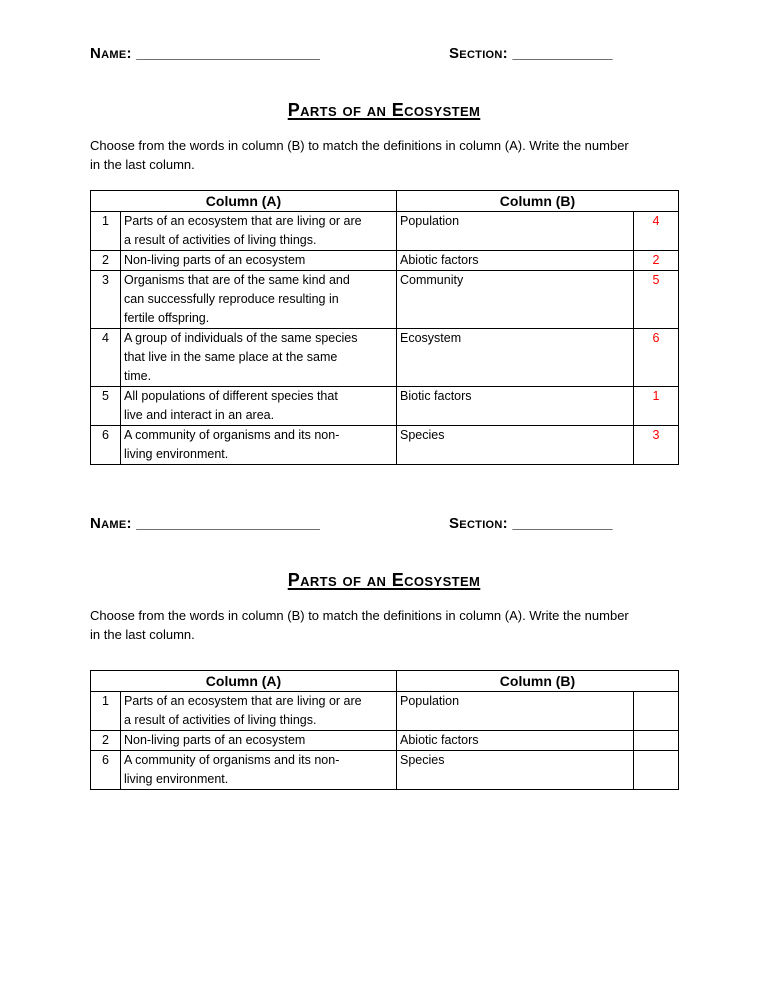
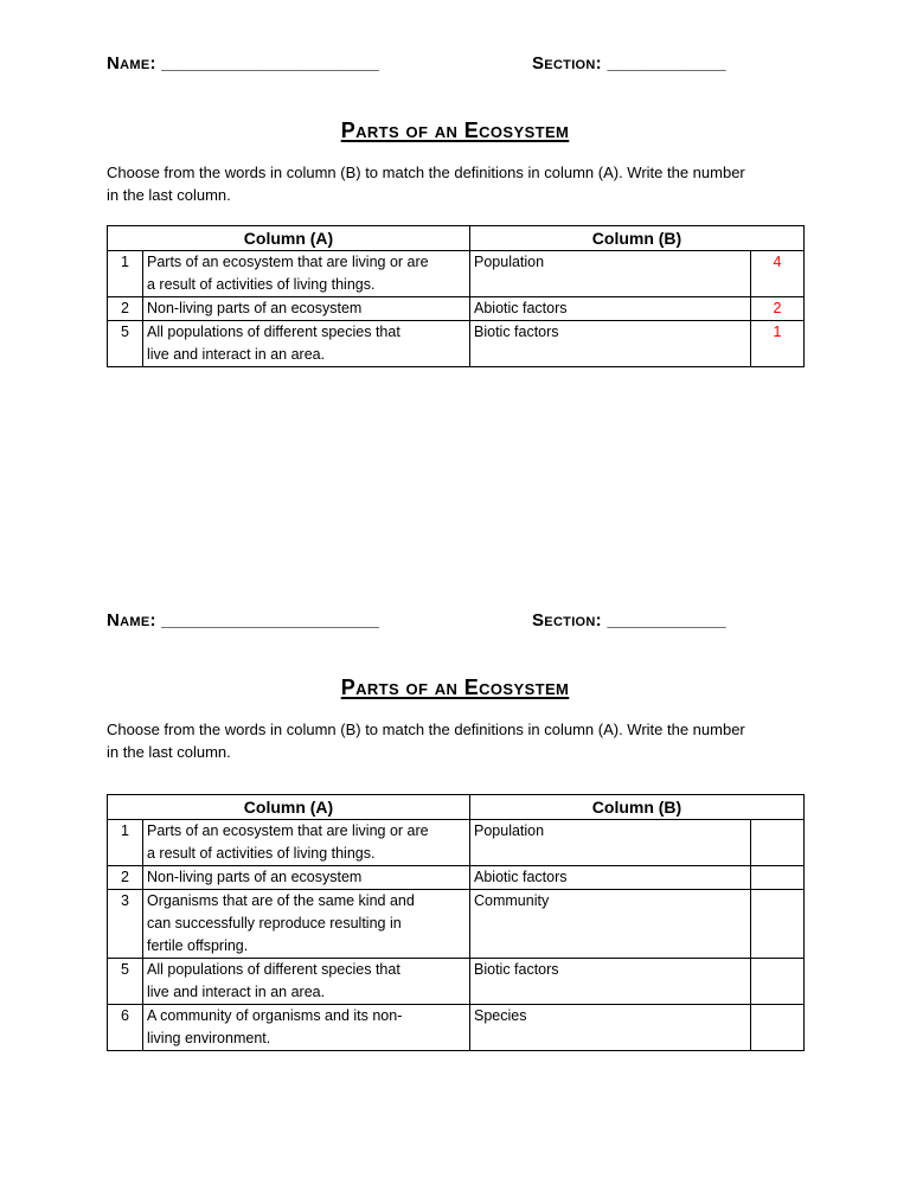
  Name: ______________________
  Section: ____________
  Parts of an Ecosystem
  Choose from the words in column (B) to match the definitions in column (A). Write the number
  in the last column.
  Column (A)	Column (B)
  1	Parts of an ecosystem that are living or are a result of activities of living things.	Population	4
  2	Non-living parts of an ecosystem	Abiotic factors	2
- 3	Organisms that are of the same kind and can successfully reproduce resulting in fertile offspring.	Community	5
- 4	A group of individuals of the same species that live in the same place at the same time.	Ecosystem	6
  5	All populations of different species that live and interact in an area.	Biotic factors	1
- 6	A community of organisms and its non- living environment.	Species	3
  Name: ______________________
  Section: ____________
  Parts of an Ecosystem
  Choose from the words in column (B) to match the definitions in column (A). Write the number
  in the last column.
  Column (A)	Column (B)
  1	Parts of an ecosystem that are living or are a result of activities of living things.	Population
  2	Non-living parts of an ecosystem	Abiotic factors
+ 3	Organisms that are of the same kind and can successfully reproduce resulting in fertile offspring.	Community
+ 5	All populations of different species that live and interact in an area.	Biotic factors
  6	A community of organisms and its non- living environment.	Species
